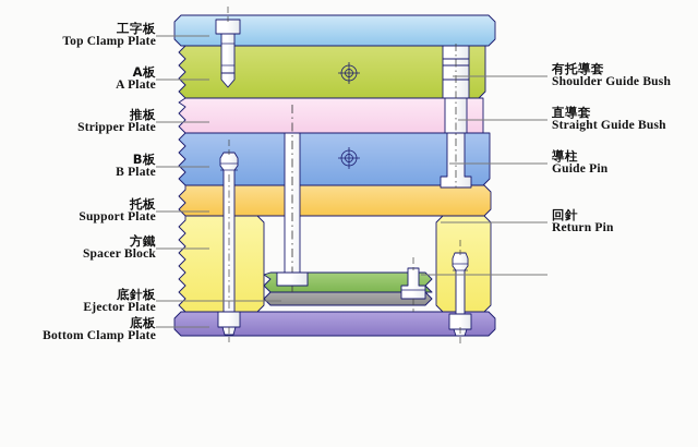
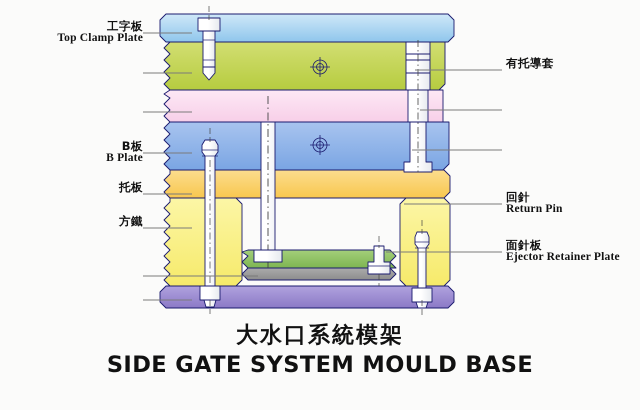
  工字板
  Top Clamp Plate
- A板
- A Plate
- 推板
- Stripper Plate
  B板
  B Plate
  托板
- Support Plate
  方鐵
- Spacer Block
- 底針板
- Ejector Plate
- 底板
- Bottom Clamp Plate
  有托導套
- Shoulder Guide Bush
- 直導套
- Straight Guide Bush
- 導柱
- Guide Pin
  回針
  Return Pin
+ 面針板
+ Ejector Retainer Plate
+ 大水口系統模架
+ SIDE GATE SYSTEM MOULD BASE
